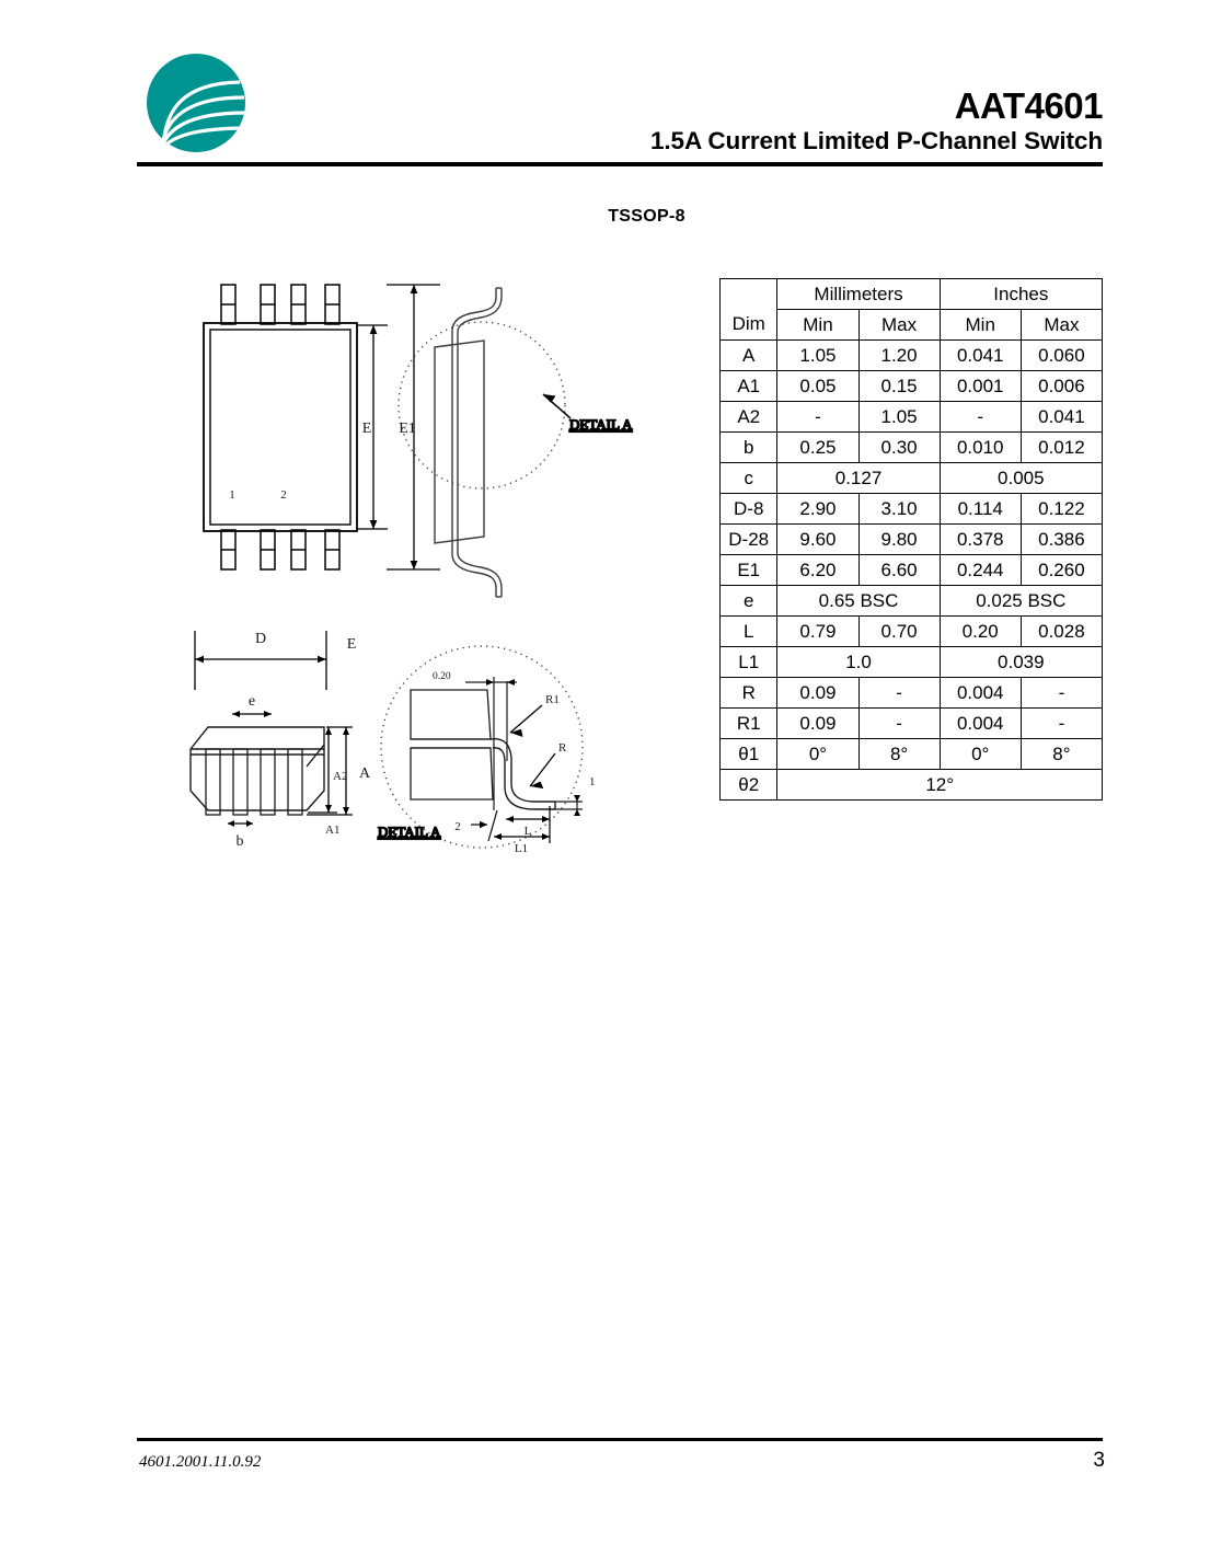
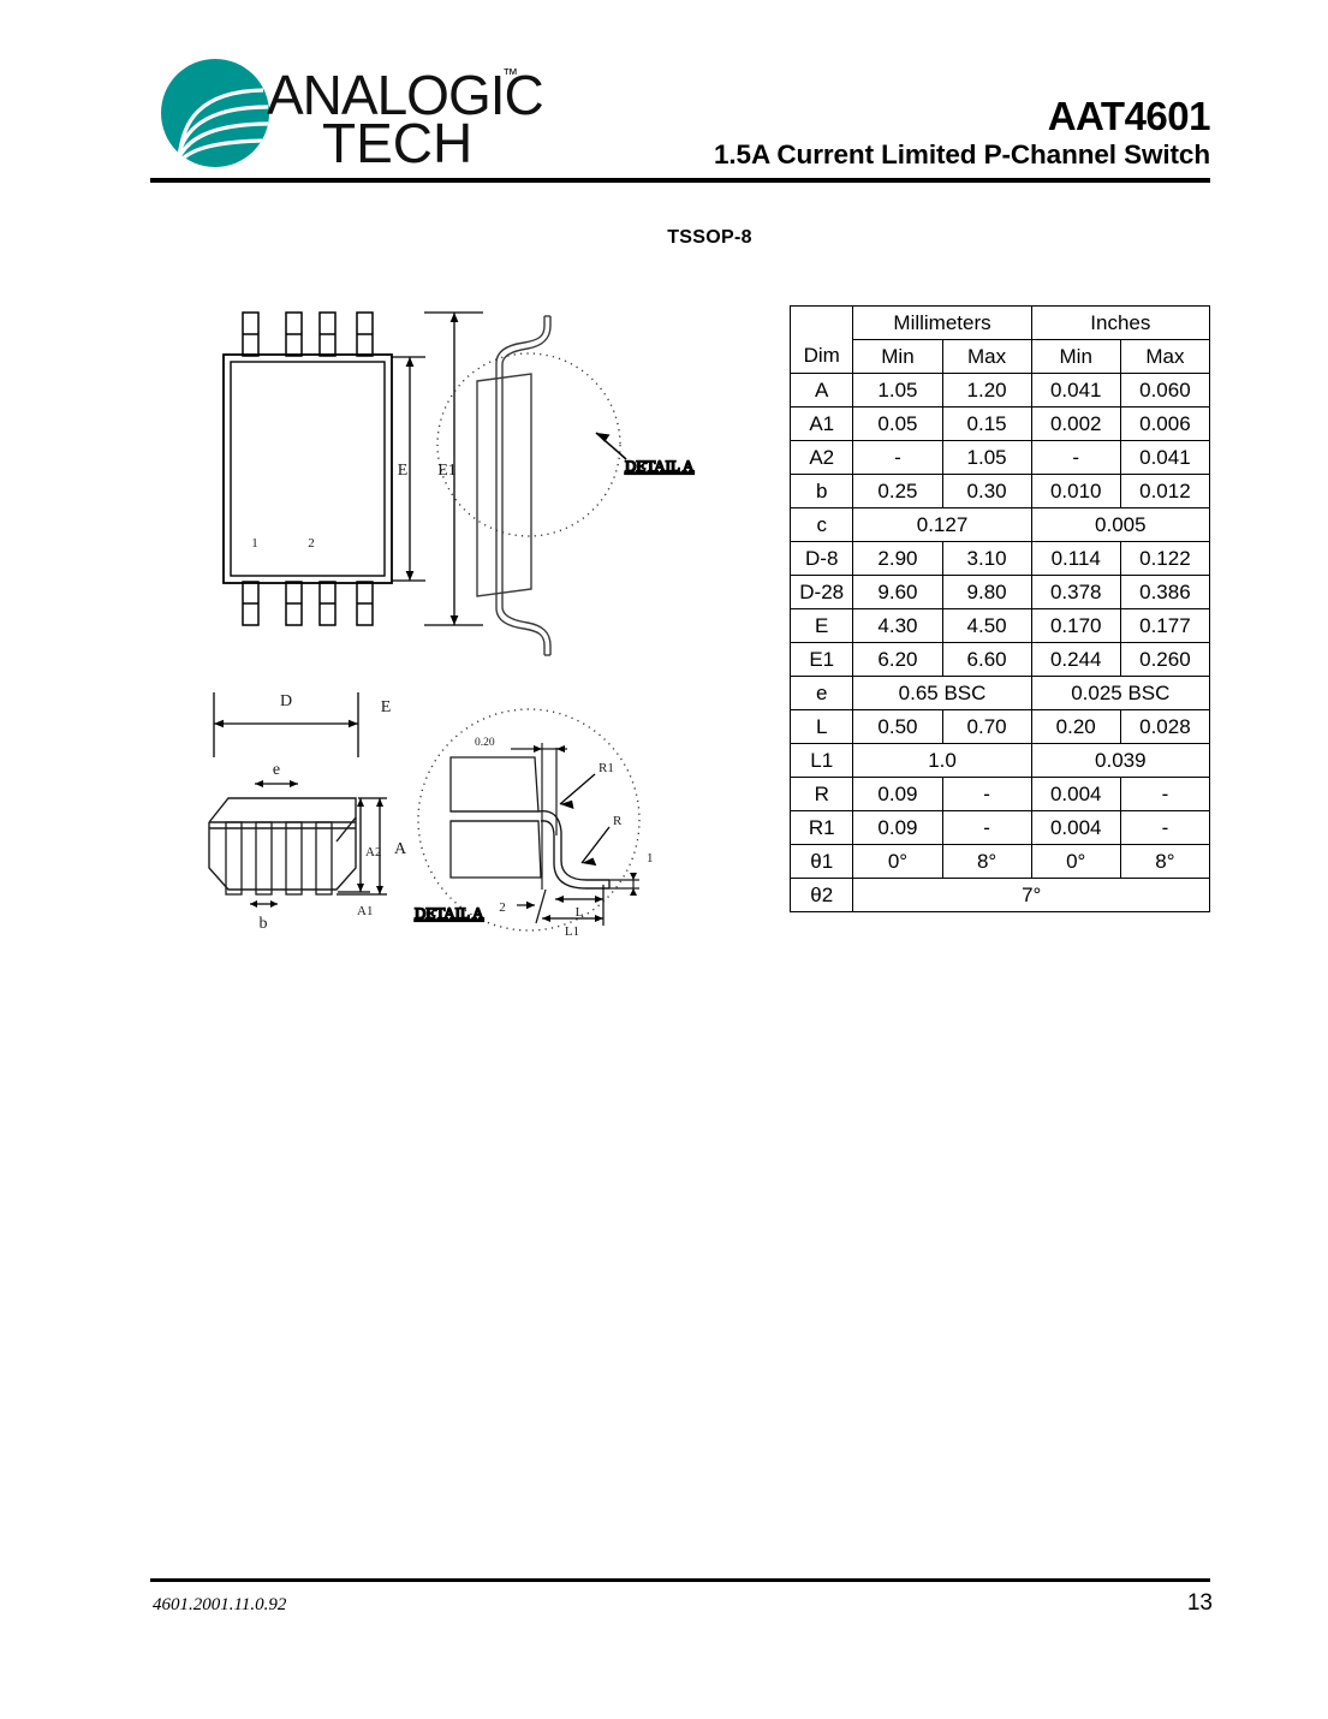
+ ANALOGIC
+ ™
+ TECH
  AAT4601
  1.5A Current Limited P-Channel Switch
  TSSOP-8
  DETAIL A
  DETAIL A
  1
  2
  E
  E1
  D
  E
  e
  A2
  A
  A1
  b
  0.20
  R1
  R
  1
  L
  L1
  2
  	Millimeters	Inches
  Dim	Min	Max	Min	Max
  A	1.05	1.20	0.041	0.060
- A1	0.05	0.15	0.001	0.006
+ A1	0.05	0.15	0.002	0.006
  A2	-	1.05	-	0.041
  b	0.25	0.30	0.010	0.012
  c	0.127	0.005
  D-8	2.90	3.10	0.114	0.122
  D-28	9.60	9.80	0.378	0.386
+ E	4.30	4.50	0.170	0.177
  E1	6.20	6.60	0.244	0.260
  e	0.65 BSC	0.025 BSC
- L	0.79	0.70	0.20	0.028
+ L	0.50	0.70	0.20	0.028
  L1	1.0	0.039
  R	0.09	-	0.004	-
  R1	0.09	-	0.004	-
  θ1	0°	8°	0°	8°
- θ2	12°
+ θ2	7°
  4601.2001.11.0.92
- 3
+ 13
